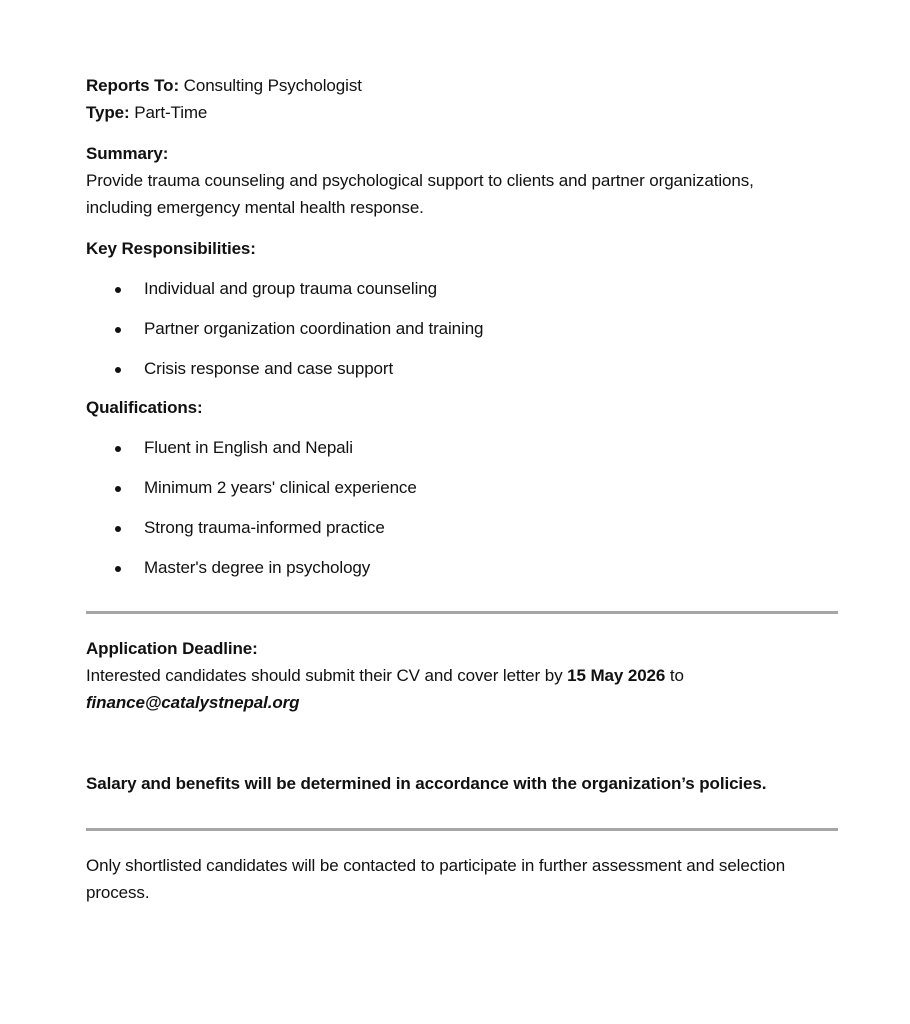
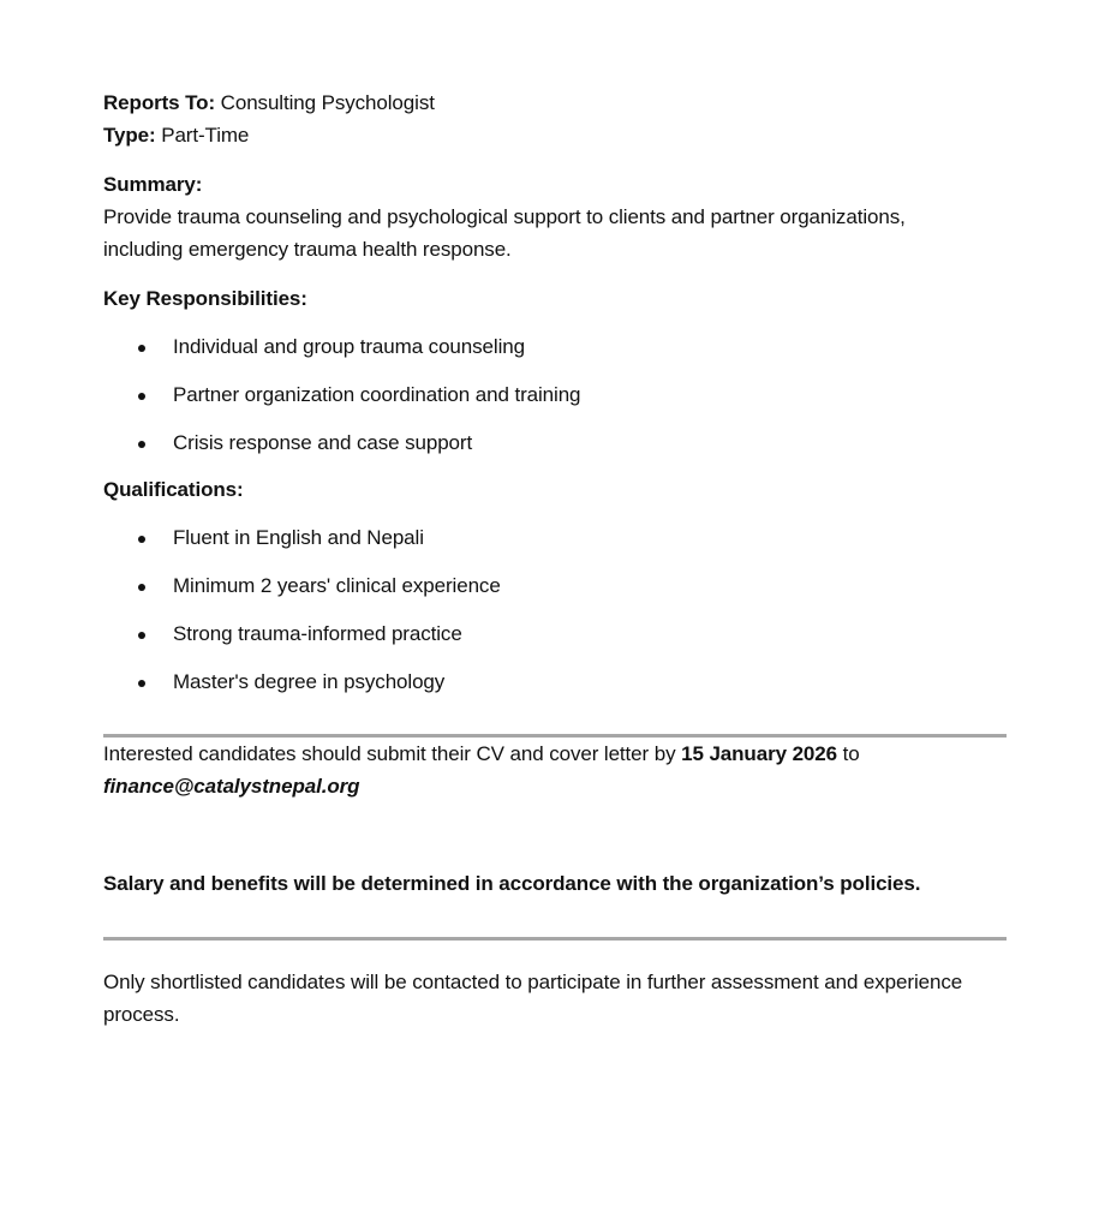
  Reports To: Consulting Psychologist
  Type: Part-Time
  Summary:
  Provide trauma counseling and psychological support to clients and partner organizations,
- including emergency mental health response.
+ including emergency trauma health response.
  Key Responsibilities:
  Individual and group trauma counseling
  Partner organization coordination and training
  Crisis response and case support
  Qualifications:
  Fluent in English and Nepali
  Minimum 2 years' clinical experience
  Strong trauma-informed practice
  Master's degree in psychology
- Application Deadline:
- Interested candidates should submit their CV and cover letter by 15 May 2026 to
+ Interested candidates should submit their CV and cover letter by 15 January 2026 to
  finance@catalystnepal.org
  Salary and benefits will be determined in accordance with the organization’s policies.
- Only shortlisted candidates will be contacted to participate in further assessment and selection process.
+ Only shortlisted candidates will be contacted to participate in further assessment and experience process.
